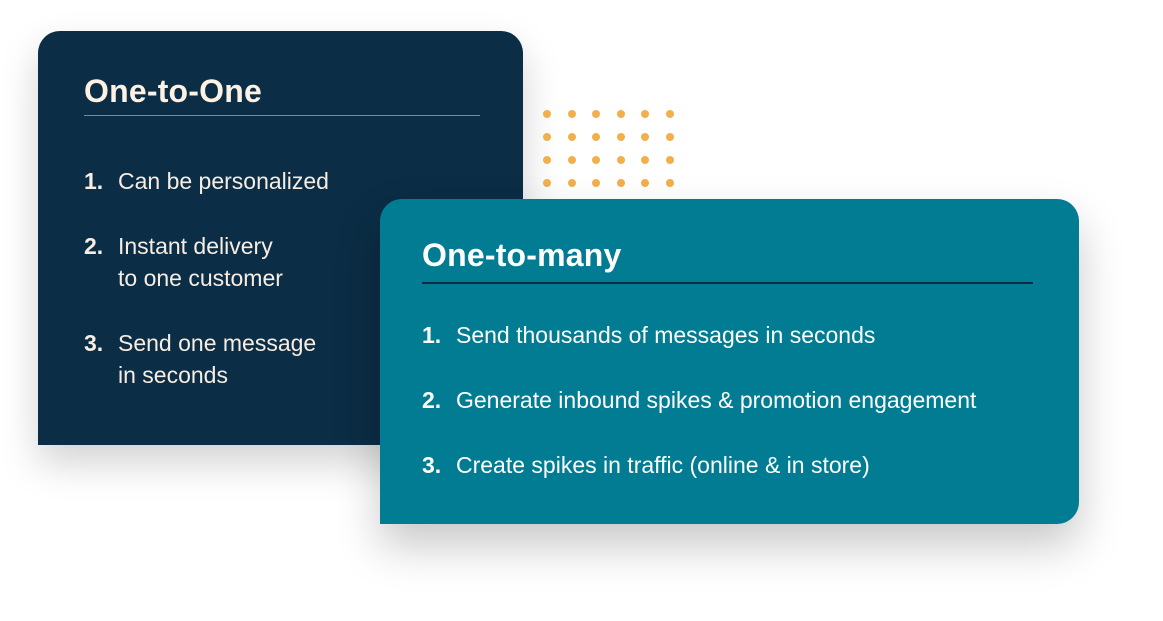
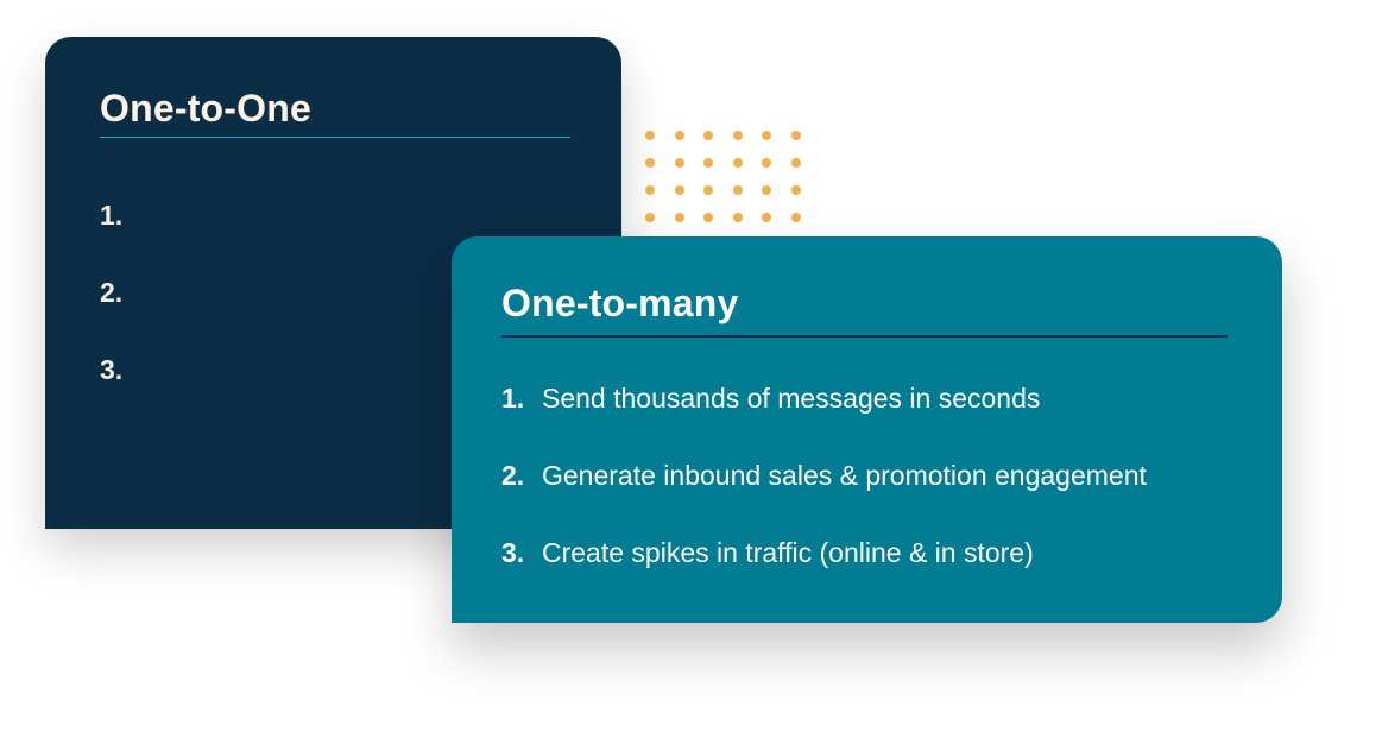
  One-to-One
  1.
- Can be personalized
  2.
- Instant delivery
- to one customer
  3.
- Send one message
- in seconds
  One-to-many
  1.
  Send thousands of messages in seconds
  2.
- Generate inbound spikes & promotion engagement
+ Generate inbound sales & promotion engagement
  3.
  Create spikes in traffic (online & in store)
